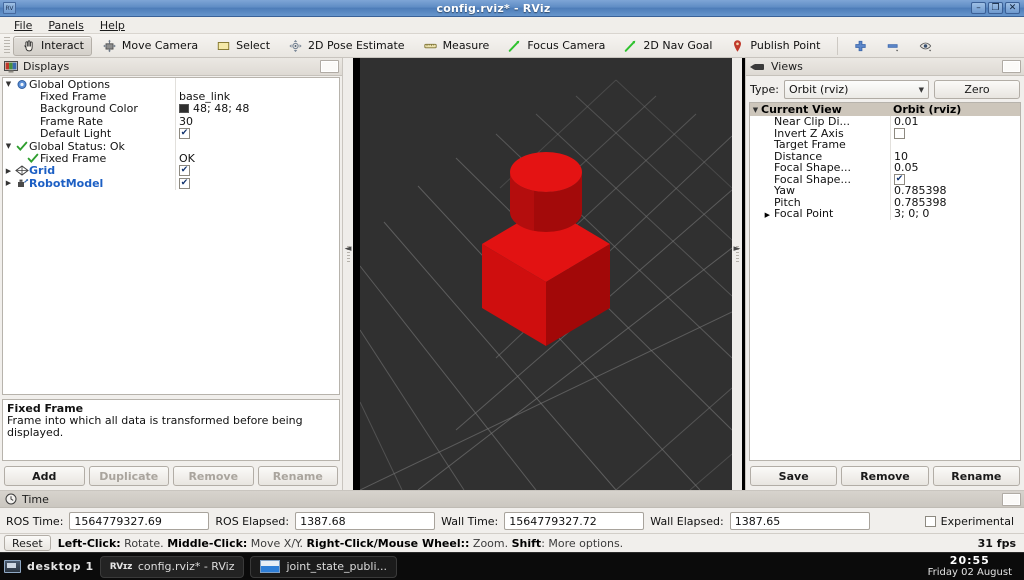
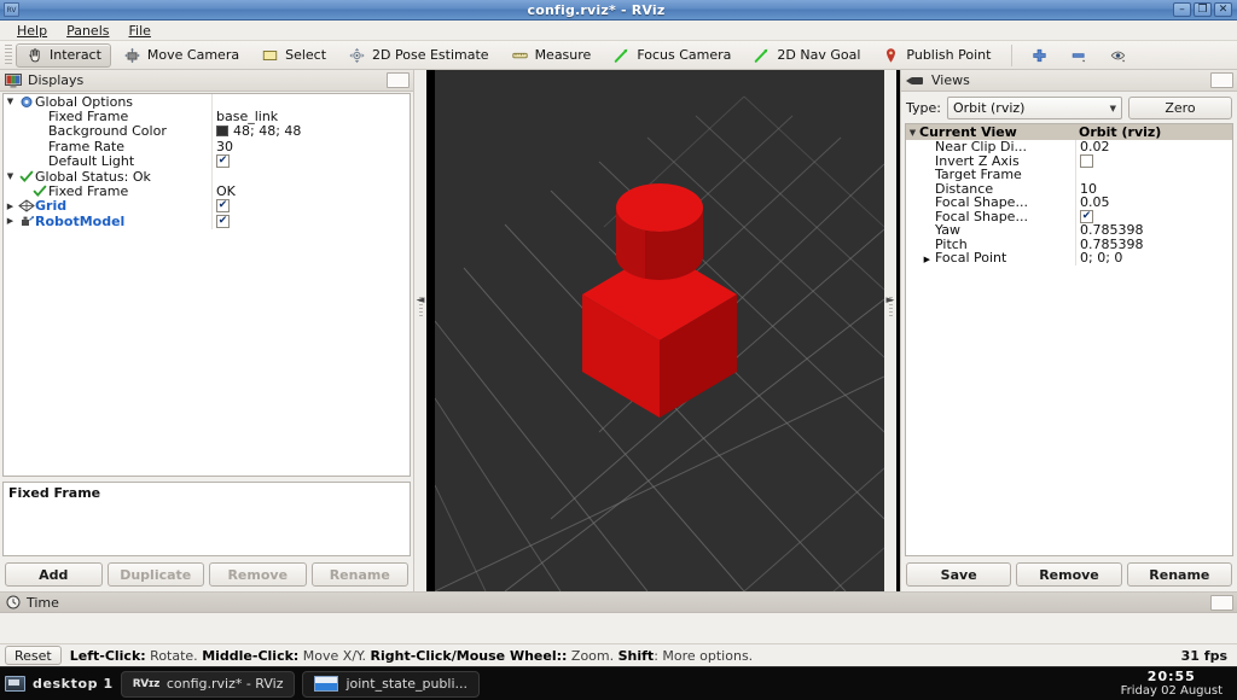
  config.rviz* - RViz
  –
  ❐
  ✕
- File
+ Help
  Panels
- Help
+ File
  Interact
  Move Camera
  Select
  2D Pose Estimate
  Measure
  Focus Camera
  2D Nav Goal
  Publish Point
  Displays
  ▼
  Global Options
  Fixed Frame
  base_link
  Background Color
  48; 48; 48
  Frame Rate
  30
  Default Light
  ✔
  ▼
  Global Status: Ok
  Fixed Frame
  OK
  ▶
  Grid
  ✔
  ▶
  RobotModel
  ✔
  Fixed Frame
- Frame into which all data is transformed before being displayed.
  Add
  Duplicate
  Remove
  Rename
  ◄
  ►
  Views
  Type:
  Orbit (rviz)
  ▼
  Zero
  ▼
  Current View
  Orbit (rviz)
  Near Clip Di...
- 0.01
+ 0.02
  Invert Z Axis
  Target Frame
  Distance
  10
  Focal Shape...
  0.05
  Focal Shape...
  ✔
  Yaw
  0.785398
  Pitch
  0.785398
  ▶
  Focal Point
- 3; 0; 0
+ 0; 0; 0
  Save
  Remove
  Rename
  Time
- ROS Time:
- 1564779327.69
- ROS Elapsed:
- 1387.68
- Wall Time:
- 1564779327.72
- Wall Elapsed:
- 1387.65
- Experimental
  Reset
  Left-Click: Rotate. Middle-Click: Move X/Y. Right-Click/Mouse Wheel:: Zoom. Shift: More options.
  31 fps
  desktop 1
  RVɪᴢ
  config.rviz* - RViz
  joint_state_publi...
  20:55
  Friday 02 August
